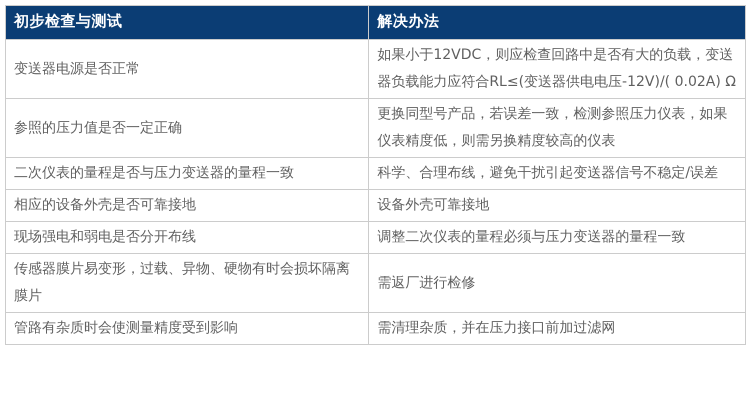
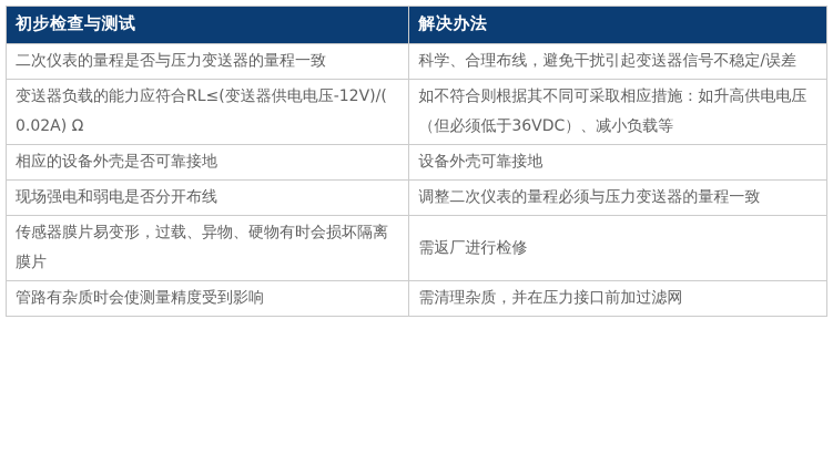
  初步检查与测试	解决办法
- 变送器电源是否正常	如果小于12VDC，则应检查回路中是否有大的负载，变送器负载能力应符合RL≤(变送器供电电压-12V)/( 0.02A) Ω
- 参照的压力值是否一定正确	更换同型号产品，若误差一致，检测参照压力仪表，如果仪表精度低，则需另换精度较高的仪表
  二次仪表的量程是否与压力变送器的量程一致	科学、合理布线，避免干扰引起变送器信号不稳定/误差
+ 变送器负载的能力应符合RL≤(变送器供电电压-12V)/( 0.02A) Ω	如不符合则根据其不同可采取相应措施：如升高供电电压（但必须低于36VDC）、减小负载等
  相应的设备外壳是否可靠接地	设备外壳可靠接地
  现场强电和弱电是否分开布线	调整二次仪表的量程必须与压力变送器的量程一致
  传感器膜片易变形，过载、异物、硬物有时会损坏隔离膜片	需返厂进行检修
  管路有杂质时会使测量精度受到影响	需清理杂质，并在压力接口前加过滤网
